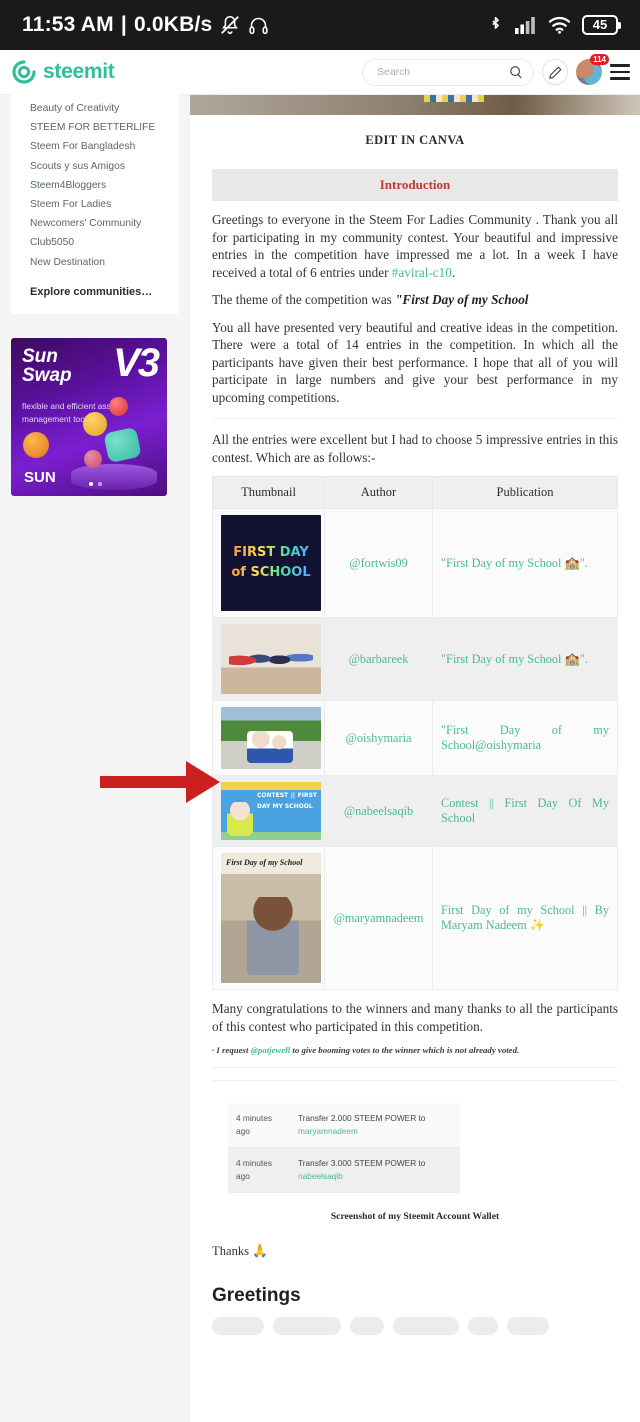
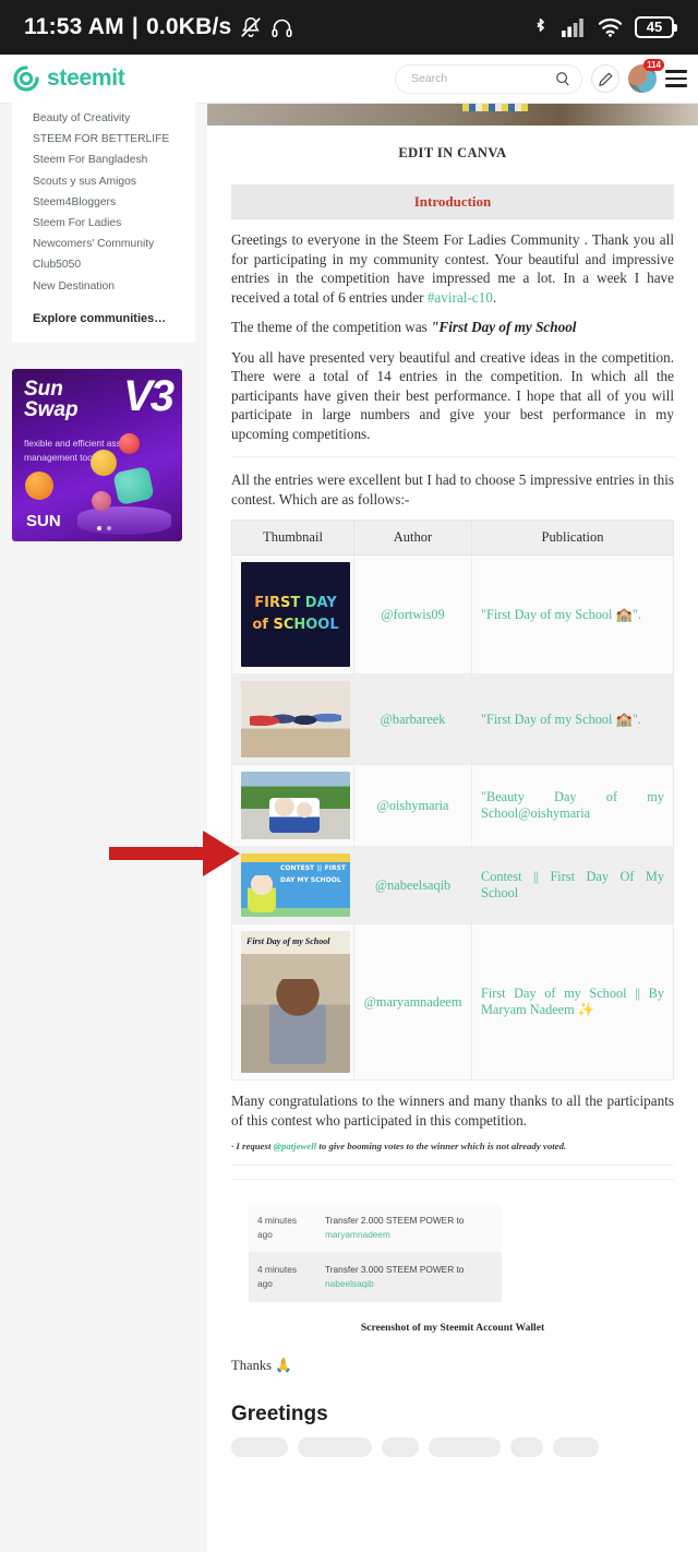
  11:53 AM
  |
  0.0KB/s
  45
  steemit
  Search
  114
  Beauty of Creativity
  STEEM FOR BETTERLIFE
  Steem For Bangladesh
  Scouts y sus Amigos
  Steem4Bloggers
  Steem For Ladies
  Newcomers' Community
  Club5050
  New Destination
  Explore communities…
  Sun
  Swap
  V3
  flexible and efficient as management too
  SUN
  EDIT IN CANVA
  Introduction
  Greetings to everyone in the Steem For Ladies Community . Thank you all for participating in my community contest. Your beautiful and impressive entries in the competition have impressed me a lot. In a week I have received a total of 6 entries under #aviral-c10.
  The theme of the competition was "First Day of my School
  You all have presented very beautiful and creative ideas in the competition. There were a total of 14 entries in the competition. In which all the participants have given their best performance. I hope that all of you will participate in large numbers and give your best performance in my upcoming competitions.
  All the entries were excellent but I had to choose 5 impressive entries in this contest. Which are as follows:-
  Thumbnail	Author	Publication
  	@fortwis09	"First Day of my School 🏫".
  	@barbareek	"First Day of my School 🏫".
- 	@oishymaria	"First Day of my School@oishymaria
+ 	@oishymaria	"Beauty Day of my School@oishymaria
  	@nabeelsaqib	Contest || First Day Of My School
  	@maryamnadeem	First Day of my School || By Maryam Nadeem ✨
  Many congratulations to the winners and many thanks to all the participants of this contest who participated in this competition.
  · I request @patjewell to give booming votes to the winner which is not already voted.
  4 minutes ago
  Transfer 2.000 STEEM POWER to maryamnadeem
  4 minutes ago
  Transfer 3.000 STEEM POWER to nabeelsaqib
  Screenshot of my Steemit Account Wallet
  Thanks 🙏
  Greetings
